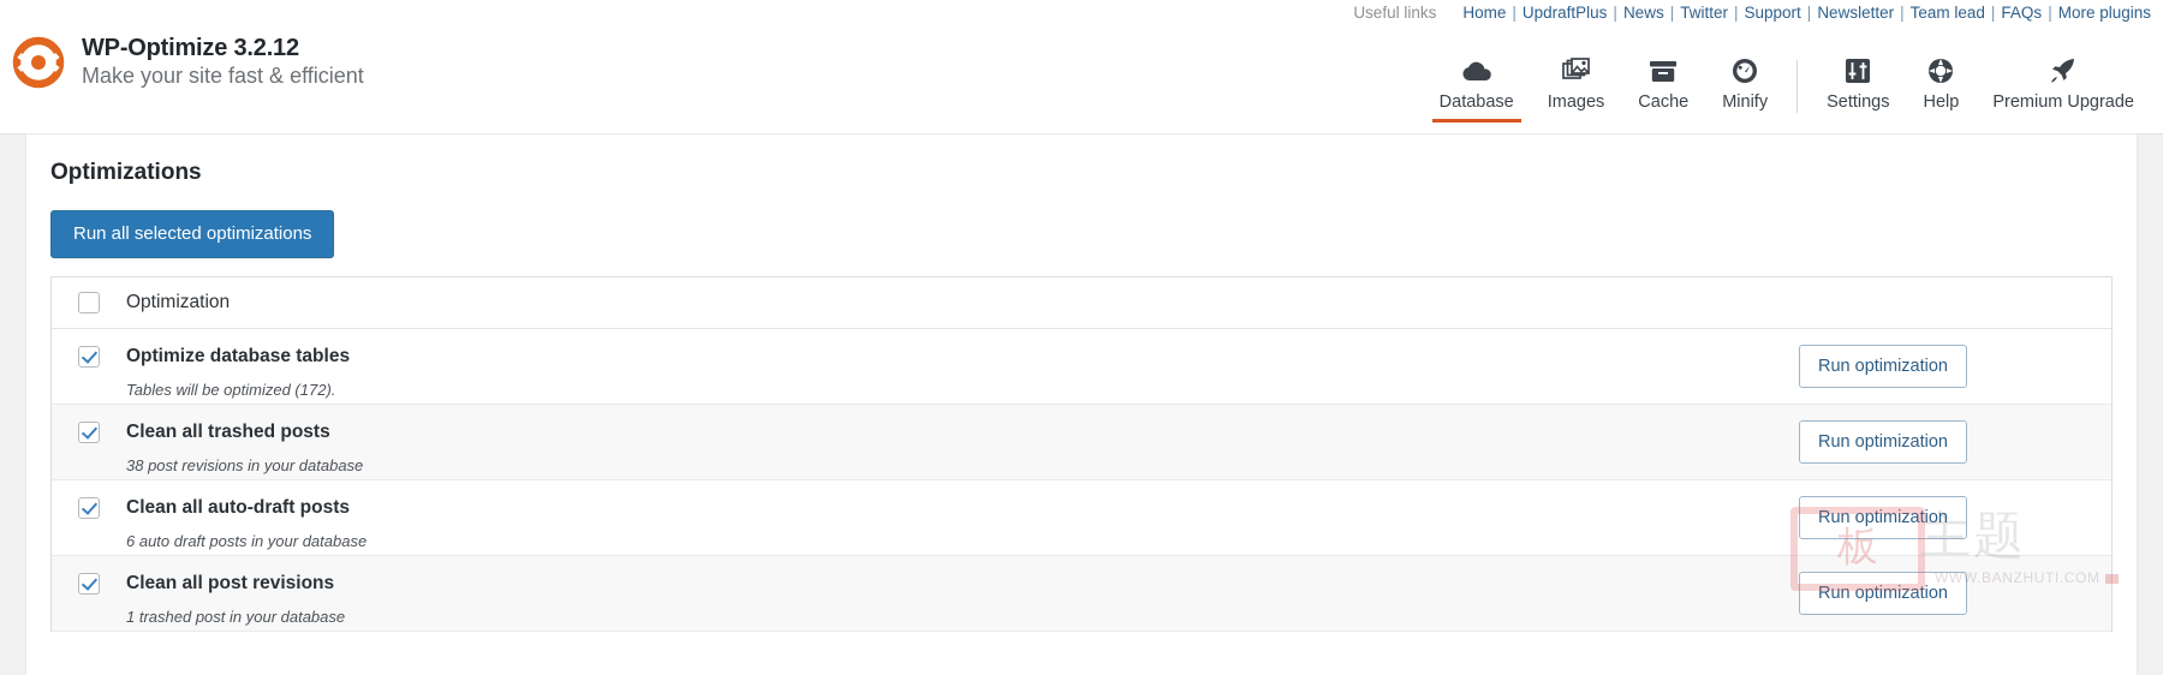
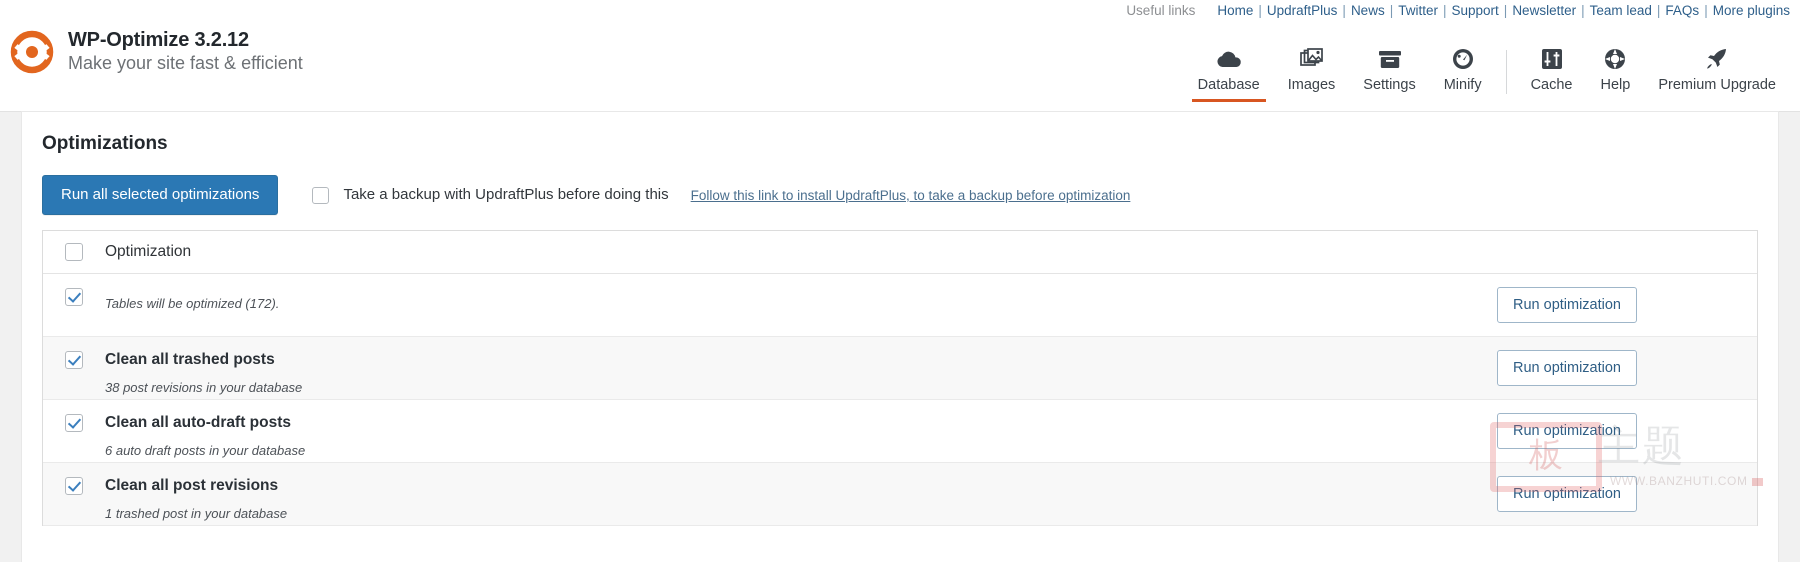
  Useful links
  Home
  |
  UpdraftPlus
  |
  News
  |
  Twitter
  |
  Support
  |
  Newsletter
  |
  Team lead
  |
  FAQs
  |
  More plugins
  WP-Optimize 3.2.12
  Make your site fast & efficient
  Database
  Images
- Cache
+ Settings
  Minify
- Settings
+ Cache
  Help
  Premium Upgrade
  Optimizations
  Run all selected optimizations
+ Take a backup with UpdraftPlus before doing this
+ Follow this link to install UpdraftPlus, to take a backup before optimization
  Optimization
- Optimize database tables
  Tables will be optimized (172).
  Run optimization
  Clean all trashed posts
  38 post revisions in your database
  Run optimization
  Clean all auto-draft posts
  6 auto draft posts in your database
  Run optimization
  Clean all post revisions
  1 trashed post in your database
  Run optimization
  板
  主题
  WWW.BANZHUTI.COM
